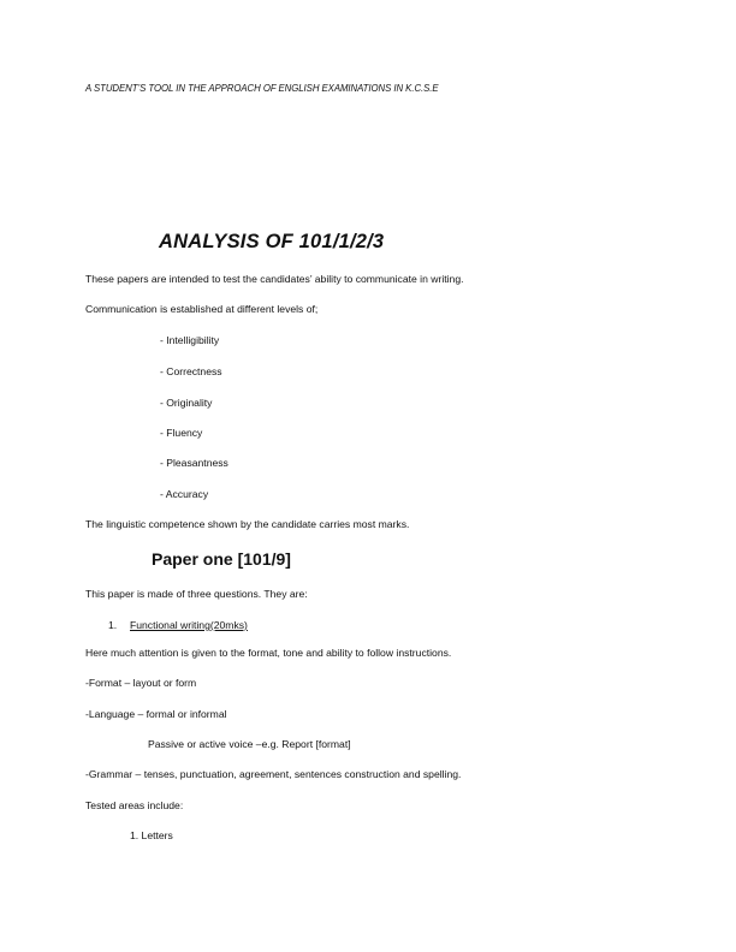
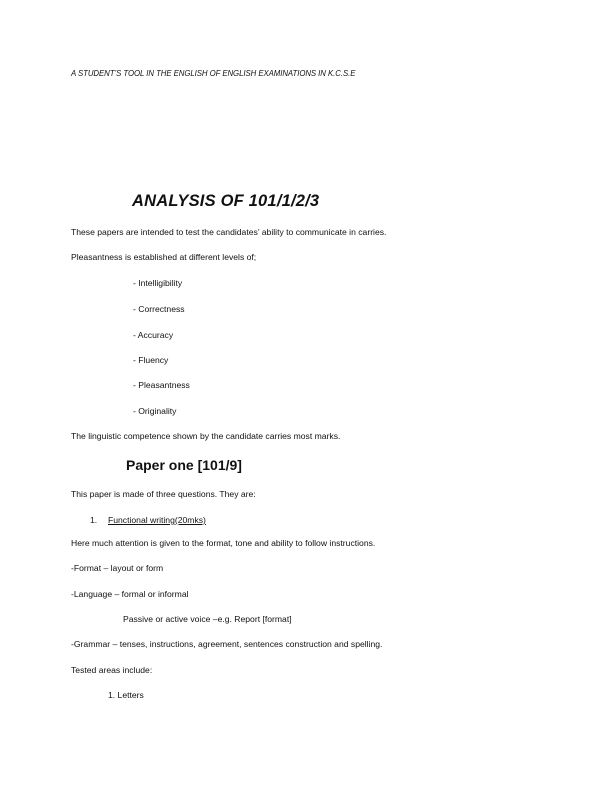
- A STUDENT’S TOOL IN THE APPROACH OF ENGLISH EXAMINATIONS IN K.C.S.E
+ A STUDENT’S TOOL IN THE ENGLISH OF ENGLISH EXAMINATIONS IN K.C.S.E
  ANALYSIS OF 101/1/2/3
- These papers are intended to test the candidates’ ability to communicate in writing.
+ These papers are intended to test the candidates’ ability to communicate in carries.
- Communication is established at different levels of;
+ Pleasantness is established at different levels of;
  - Intelligibility
  - Correctness
- - Originality
+ - Accuracy
  - Fluency
  - Pleasantness
- - Accuracy
+ - Originality
  The linguistic competence shown by the candidate carries most marks.
  Paper one [101/9]
  This paper is made of three questions. They are:
  1.
  Functional writing(20mks)
  Here much attention is given to the format, tone and ability to follow instructions.
  -Format – layout or form
  -Language – formal or informal
  Passive or active voice –e.g. Report [format]
- -Grammar – tenses, punctuation, agreement, sentences construction and spelling.
+ -Grammar – tenses, instructions, agreement, sentences construction and spelling.
  Tested areas include:
  1. Letters
